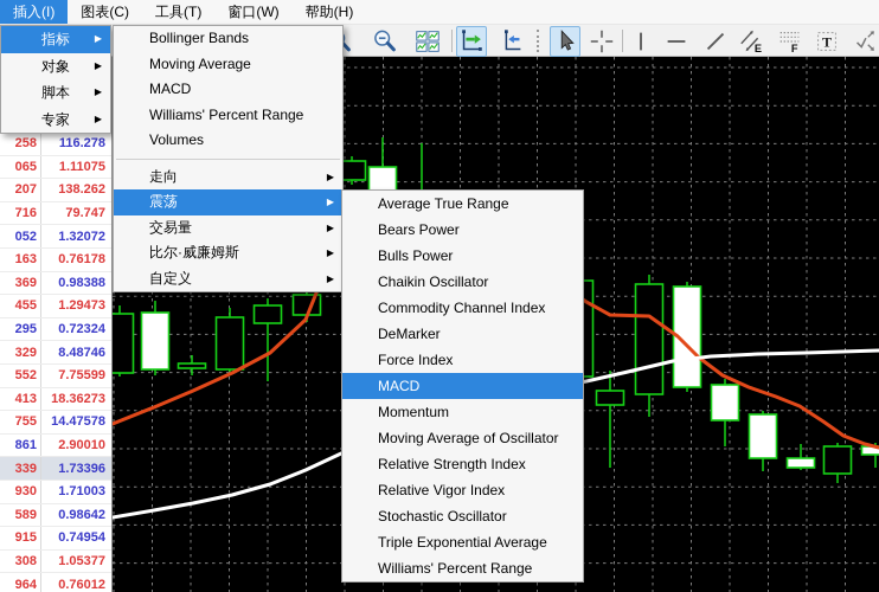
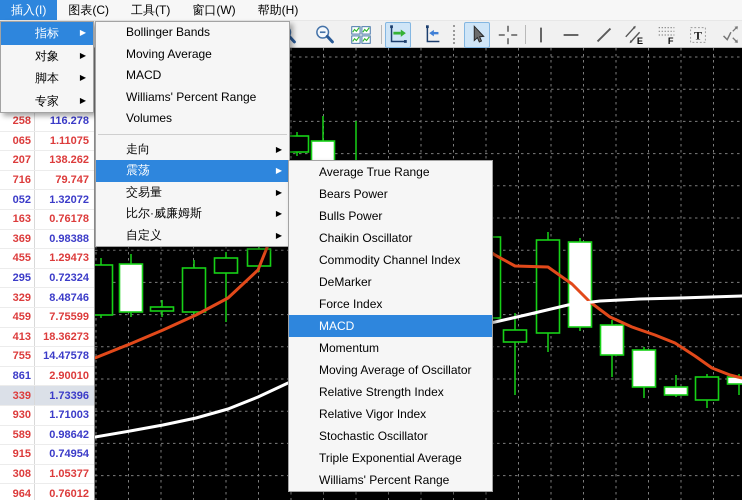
  插入(I)
  图表(C)
  工具(T)
  窗口(W)
  帮助(H)
  E
  F
  T
  258
  116.278
  065
  1.11075
  207
  138.262
  716
  79.747
  052
  1.32072
  163
  0.76178
  369
  0.98388
  455
  1.29473
  295
  0.72324
  329
  8.48746
- 552
+ 459
  7.75599
  413
  18.36273
  755
  14.47578
  861
  2.90010
  339
  1.73396
  930
  1.71003
  589
  0.98642
  915
  0.74954
  308
  1.05377
  964
  0.76012
  指标
  ▶
  对象
  ▶
  脚本
  ▶
  专家
  ▶
  Bollinger Bands
  Moving Average
  MACD
  Williams' Percent Range
  Volumes
  走向
  ▶
  震荡
  ▶
  交易量
  ▶
  比尔·威廉姆斯
  ▶
  自定义
  ▶
  Average True Range
  Bears Power
  Bulls Power
  Chaikin Oscillator
  Commodity Channel Index
  DeMarker
  Force Index
  MACD
  Momentum
  Moving Average of Oscillator
  Relative Strength Index
  Relative Vigor Index
  Stochastic Oscillator
  Triple Exponential Average
  Williams' Percent Range
